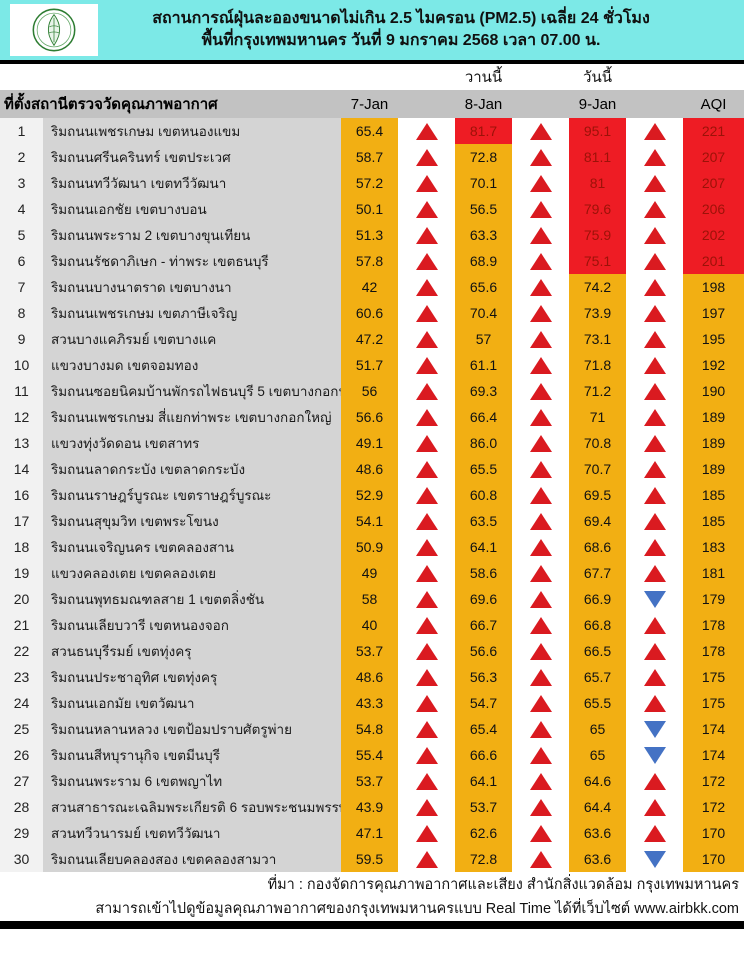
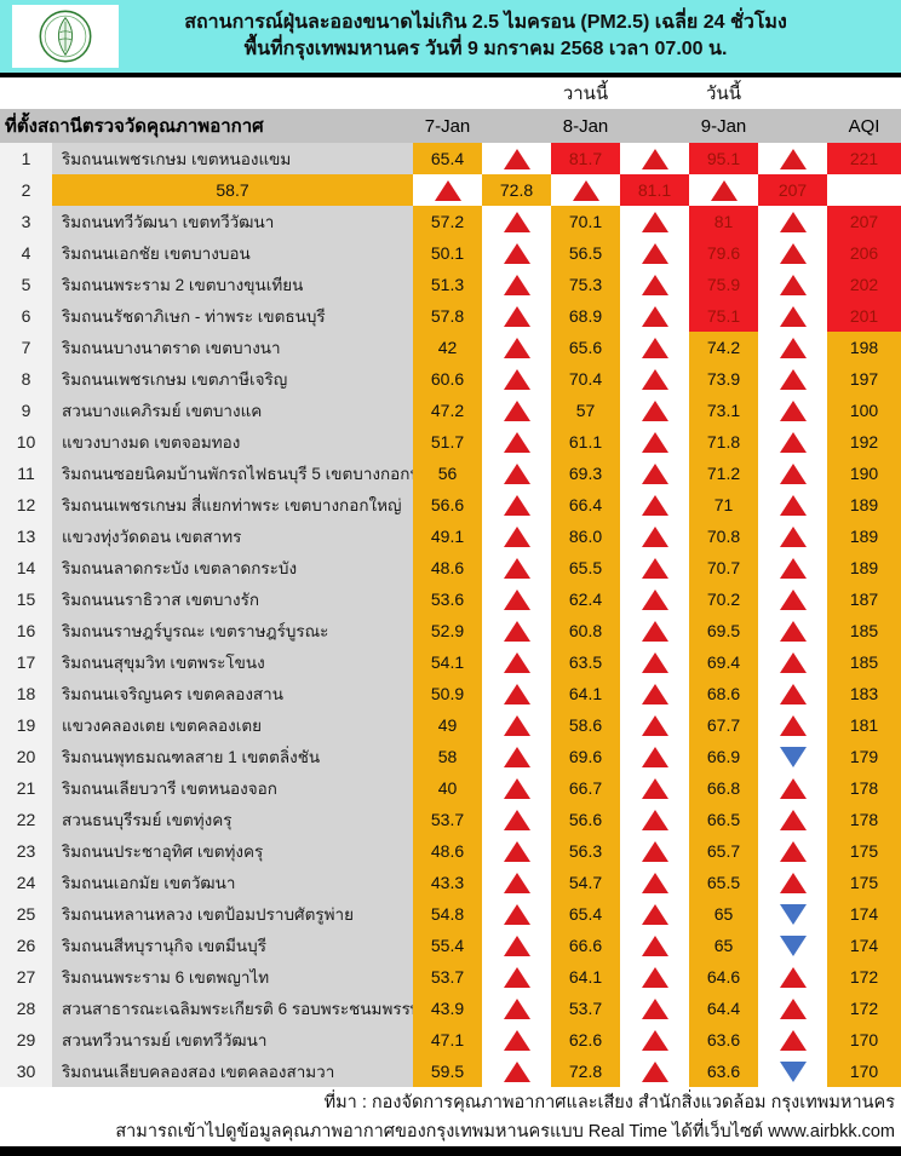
  สถานการณ์ฝุ่นละอองขนาดไม่เกิน 2.5 ไมครอน (PM2.5) เฉลี่ย 24 ชั่วโมง
  พื้นที่กรุงเทพมหานคร วันที่ 9 มกราคม 2568 เวลา 07.00 น.
  วานนี้
  วันนี้
  ที่ตั้งสถานีตรวจวัดคุณภาพอากาศ
  7-Jan
  8-Jan
  9-Jan
  AQI
  1
  ริมถนนเพชรเกษม เขตหนองแขม
  65.4
  81.7
  95.1
  221
  2
- ริมถนนศรีนครินทร์ เขตประเวศ
  58.7
  72.8
  81.1
  207
  3
  ริมถนนทวีวัฒนา เขตทวีวัฒนา
  57.2
  70.1
  81
  207
  4
  ริมถนนเอกชัย เขตบางบอน
  50.1
  56.5
  79.6
  206
  5
  ริมถนนพระราม 2 เขตบางขุนเทียน
  51.3
- 63.3
+ 75.3
  75.9
  202
  6
  ริมถนนรัชดาภิเษก - ท่าพระ เขตธนบุรี
  57.8
  68.9
  75.1
  201
  7
  ริมถนนบางนาตราด เขตบางนา
  42
  65.6
  74.2
  198
  8
  ริมถนนเพชรเกษม เขตภาษีเจริญ
  60.6
  70.4
  73.9
  197
  9
  สวนบางแคภิรมย์ เขตบางแค
  47.2
  57
  73.1
- 195
+ 100
  10
  แขวงบางมด เขตจอมทอง
  51.7
  61.1
  71.8
  192
  11
  ริมถนนซอยนิคมบ้านพักรถไฟธนบุรี 5 เขตบางกอก
  56
  69.3
  71.2
  190
  12
  ริมถนนเพชรเกษม สี่แยกท่าพระ เขตบางกอกใหญ่
  56.6
  66.4
  71
  189
  13
  แขวงทุ่งวัดดอน เขตสาทร
  49.1
  86.0
  70.8
  189
  14
  ริมถนนลาดกระบัง เขตลาดกระบัง
  48.6
  65.5
  70.7
  189
+ 15
+ ริมถนนนราธิวาส เขตบางรัก
+ 53.6
+ 62.4
+ 70.2
+ 187
  16
  ริมถนนราษฎร์บูรณะ เขตราษฎร์บูรณะ
  52.9
  60.8
  69.5
  185
  17
  ริมถนนสุขุมวิท เขตพระโขนง
  54.1
  63.5
  69.4
  185
  18
  ริมถนนเจริญนคร เขตคลองสาน
  50.9
  64.1
  68.6
  183
  19
  แขวงคลองเตย เขตคลองเตย
  49
  58.6
  67.7
  181
  20
  ริมถนนพุทธมณฑลสาย 1 เขตตลิ่งชัน
  58
  69.6
  66.9
  179
  21
  ริมถนนเลียบวารี เขตหนองจอก
  40
  66.7
  66.8
  178
  22
  สวนธนบุรีรมย์ เขตทุ่งครุ
  53.7
  56.6
  66.5
  178
  23
  ริมถนนประชาอุทิศ เขตทุ่งครุ
  48.6
  56.3
  65.7
  175
  24
  ริมถนนเอกมัย เขตวัฒนา
  43.3
  54.7
  65.5
  175
  25
  ริมถนนหลานหลวง เขตป้อมปราบศัตรูพ่าย
  54.8
  65.4
  65
  174
  26
  ริมถนนสีหบุรานุกิจ เขตมีนบุรี
  55.4
  66.6
  65
  174
  27
  ริมถนนพระราม 6 เขตพญาไท
  53.7
  64.1
  64.6
  172
  28
  สวนสาธารณะเฉลิมพระเกียรติ 6 รอบพระชนมพรร
  43.9
  53.7
  64.4
  172
  29
  สวนทวีวนารมย์ เขตทวีวัฒนา
  47.1
  62.6
  63.6
  170
  30
  ริมถนนเลียบคลองสอง เขตคลองสามวา
  59.5
  72.8
  63.6
  170
  ที่มา : กองจัดการคุณภาพอากาศและเสียง สำนักสิ่งแวดล้อม กรุงเทพมหานคร
  สามารถเข้าไปดูข้อมูลคุณภาพอากาศของกรุงเทพมหานครแบบ Real Time ได้ที่เว็บไซต์ www.airbkk.com
